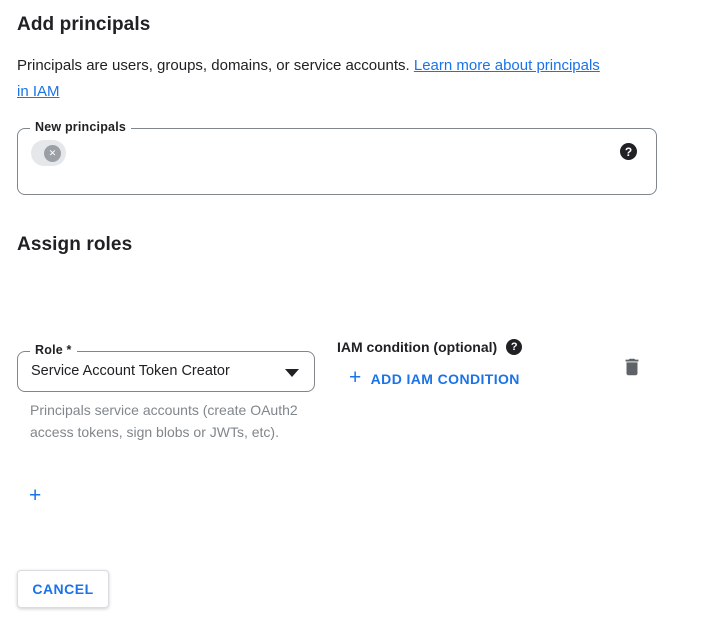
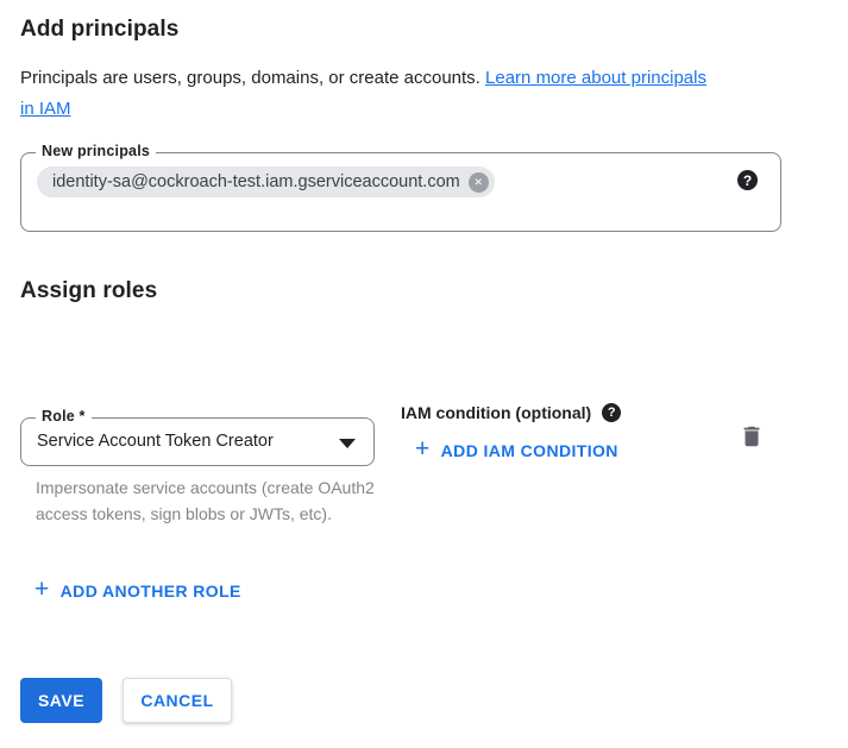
  Add principals
- Principals are users, groups, domains, or service accounts. Learn more about principals
+ Principals are users, groups, domains, or create accounts. Learn more about principals
  in IAM
  New principals
+ identity-sa@cockroach-test.iam.gserviceaccount.com
  ✕
  ?
  Assign roles
  Role *
  Service Account Token Creator
- Principals service accounts (create OAuth2 access tokens, sign blobs or JWTs, etc).
+ Impersonate service accounts (create OAuth2 access tokens, sign blobs or JWTs, etc).
  IAM condition (optional)
  ?
  +
  ADD IAM CONDITION
  +
+ ADD ANOTHER ROLE
+ SAVE
  CANCEL
